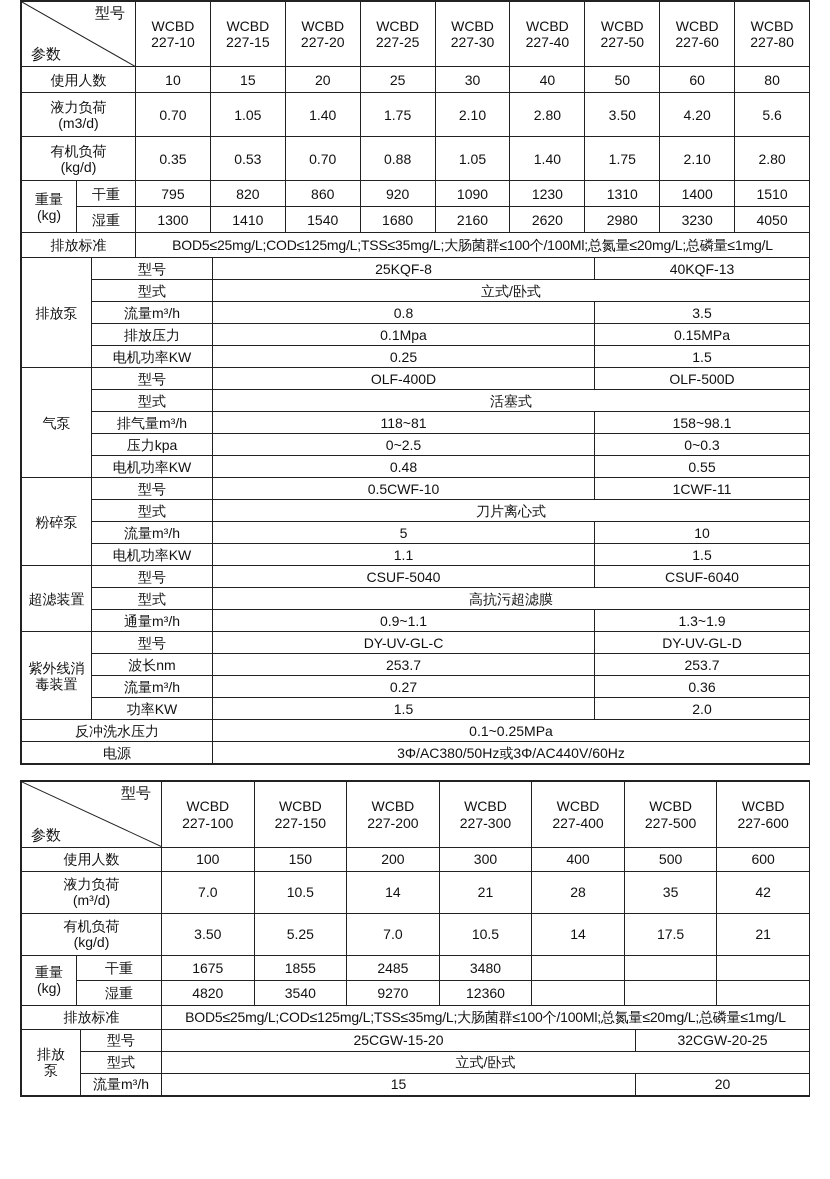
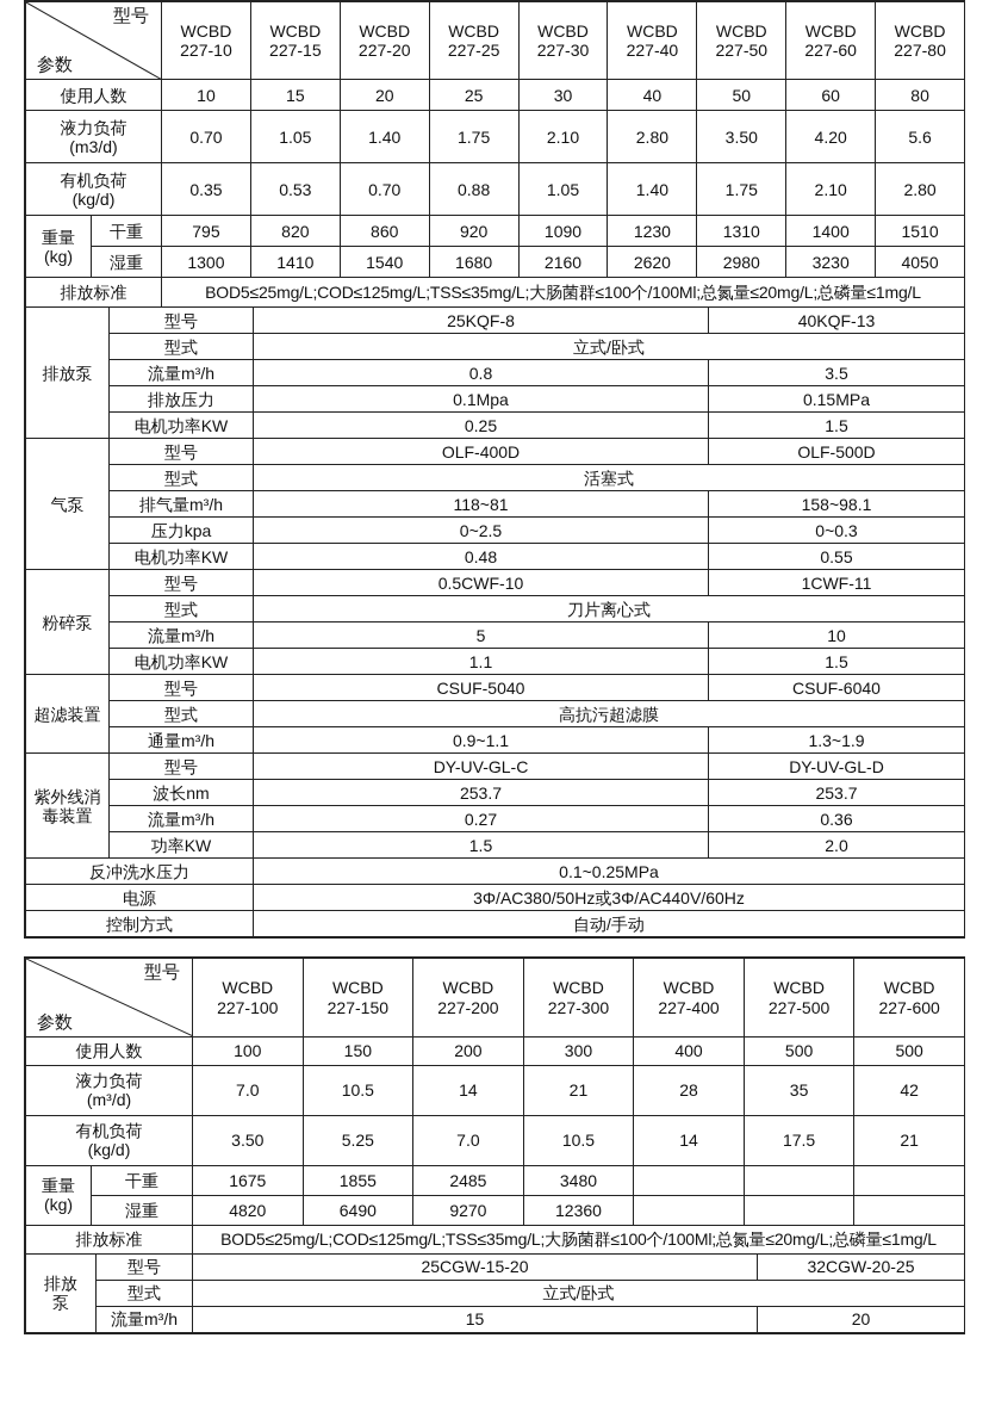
  型号 参数	WCBD 227-10	WCBD 227-15	WCBD 227-20	WCBD 227-25	WCBD 227-30	WCBD 227-40	WCBD 227-50	WCBD 227-60	WCBD 227-80
  使用人数	10	15	20	25	30	40	50	60	80
  液力负荷 (m3/d)	0.70	1.05	1.40	1.75	2.10	2.80	3.50	4.20	5.6
  有机负荷 (kg/d)	0.35	0.53	0.70	0.88	1.05	1.40	1.75	2.10	2.80
  重量 (kg)	干重	795	820	860	920	1090	1230	1310	1400	1510
  湿重	1300	1410	1540	1680	2160	2620	2980	3230	4050
  排放标准	BOD5≤25mg/L;COD≤125mg/L;TSS≤35mg/L;大肠菌群≤100个/100Ml;总氮量≤20mg/L;总磷量≤1mg/L
  排放泵	型号	25KQF-8	40KQF-13
  型式	立式/卧式
  流量m³/h	0.8	3.5
  排放压力	0.1Mpa	0.15MPa
  电机功率KW	0.25	1.5
  气泵	型号	OLF-400D	OLF-500D
  型式	活塞式
  排气量m³/h	118~81	158~98.1
  压力kpa	0~2.5	0~0.3
  电机功率KW	0.48	0.55
  粉碎泵	型号	0.5CWF-10	1CWF-11
  型式	刀片离心式
  流量m³/h	5	10
  电机功率KW	1.1	1.5
  超滤装置	型号	CSUF-5040	CSUF-6040
  型式	高抗污超滤膜
  通量m³/h	0.9~1.1	1.3~1.9
  紫外线消 毒装置	型号	DY-UV-GL-C	DY-UV-GL-D
  波长nm	253.7	253.7
  流量m³/h	0.27	0.36
  功率KW	1.5	2.0
  反冲洗水压力	0.1~0.25MPa
  电源	3Φ/AC380/50Hz或3Φ/AC440V/60Hz
+ 控制方式	自动/手动
  型号 参数	WCBD 227-100	WCBD 227-150	WCBD 227-200	WCBD 227-300	WCBD 227-400	WCBD 227-500	WCBD 227-600
- 使用人数	100	150	200	300	400	500	600
+ 使用人数	100	150	200	300	400	500	500
  液力负荷 (m³/d)	7.0	10.5	14	21	28	35	42
  有机负荷 (kg/d)	3.50	5.25	7.0	10.5	14	17.5	21
  重量 (kg)	干重	1675	1855	2485	3480
- 湿重	4820	3540	9270	12360
+ 湿重	4820	6490	9270	12360
  排放标准	BOD5≤25mg/L;COD≤125mg/L;TSS≤35mg/L;大肠菌群≤100个/100Ml;总氮量≤20mg/L;总磷量≤1mg/L
  排放 泵	型号	25CGW-15-20	32CGW-20-25
  型式	立式/卧式
  流量m³/h	15	20
